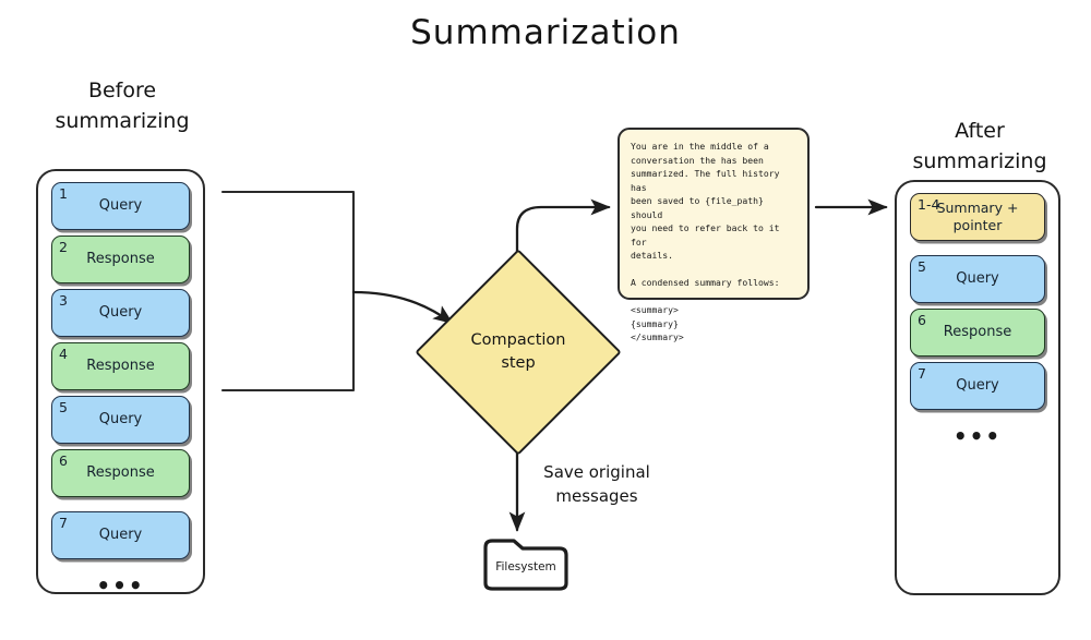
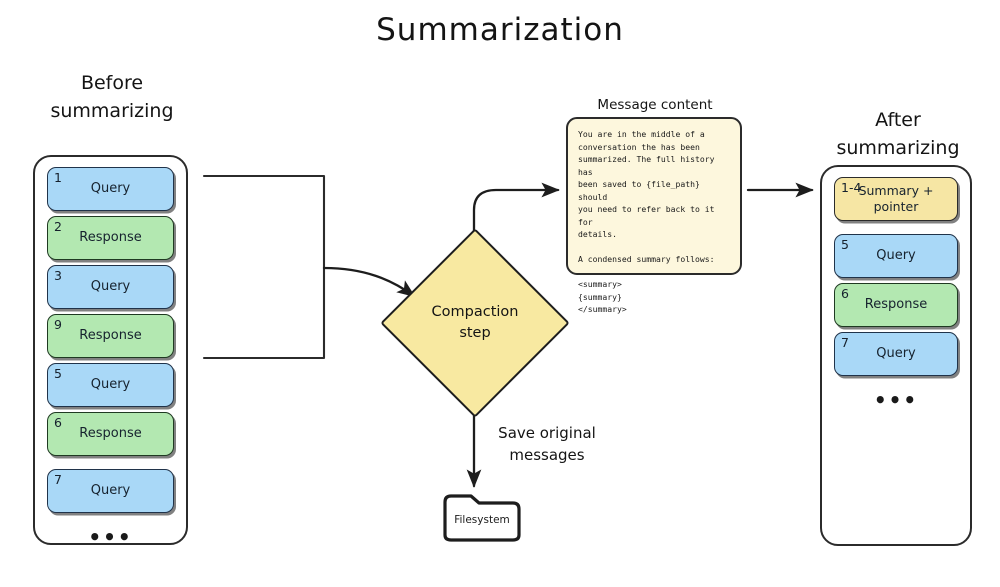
  Summarization
  Before
  summarizing
  1
  Query
  2
  Response
  3
  Query
- 4
+ 9
  Response
  5
  Query
  6
  Response
  7
  Query
  •••
+ Message content
  You are in the middle of a
  conversation the has been
  summarized. The full history has
  been saved to {file_path} should
  you need to refer back to it for
  details.
  A condensed summary follows:
  <summary>
  {summary}
  </summary>
  Compaction
  step
  Save original
  messages
  Filesystem
  After
  summarizing
  1-4
  Summary +
  pointer
  5
  Query
  6
  Response
  7
  Query
  •••
